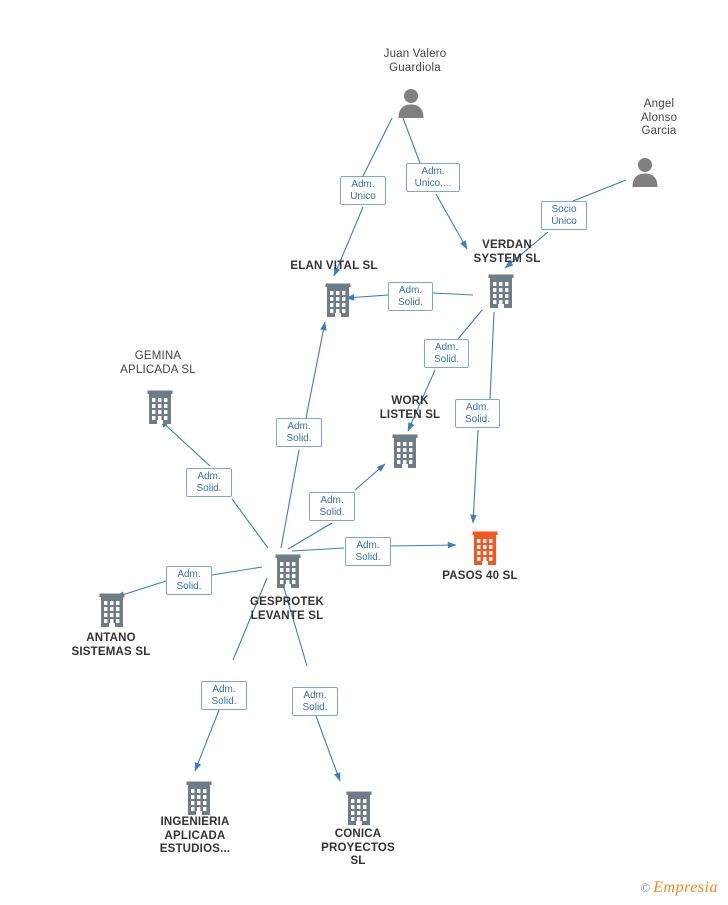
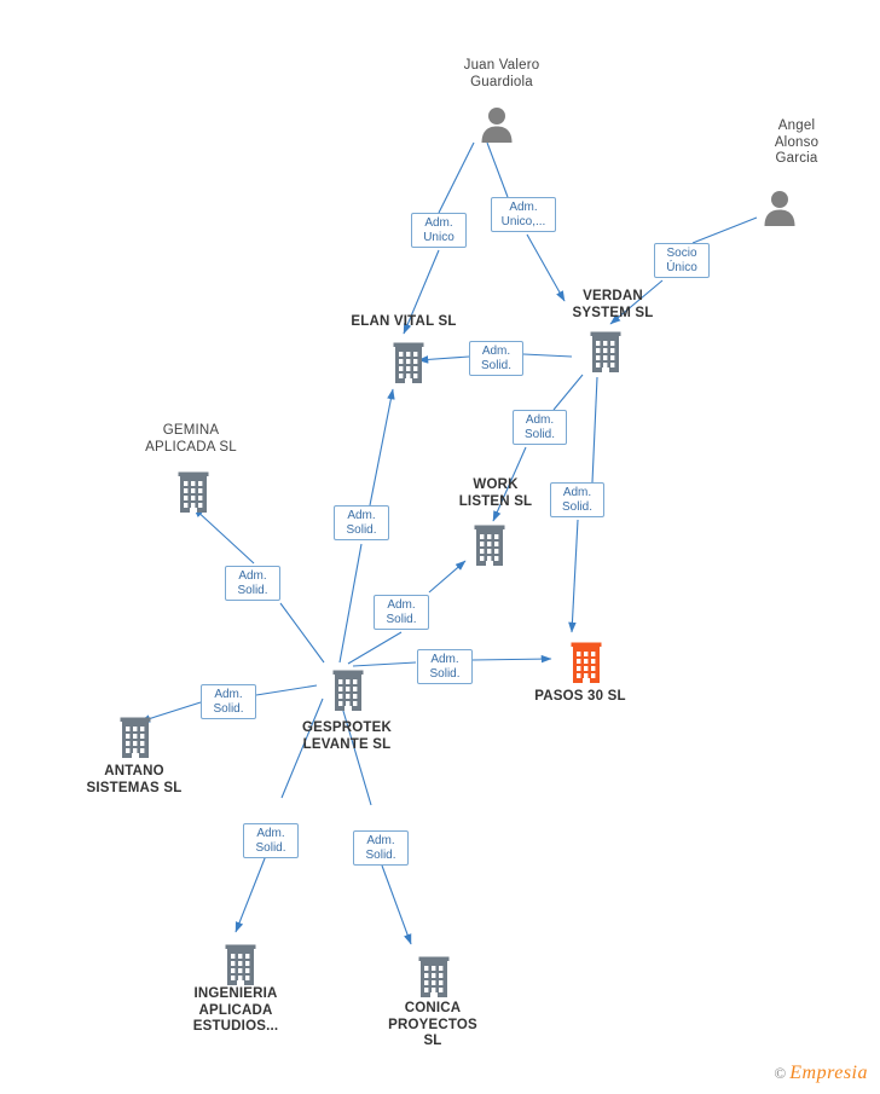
  Juan Valero
  Guardiola
  Angel
  Alonso
  Garcia
  VERDAN
  SYSTEM SL
  ELAN VITAL SL
  GEMINA
  APLICADA SL
  WORK
  LISTEN SL
- PASOS 40 SL
+ PASOS 30 SL
  GESPROTEK
  LEVANTE SL
  ANTANO
  SISTEMAS SL
  INGENIERIA
  APLICADA
  ESTUDIOS...
  CONICA
  PROYECTOS
  SL
  Adm.
  Unico
  Adm.
  Unico,...
  Socio
  Único
  Adm.
  Solid.
  Adm.
  Solid.
  Adm.
  Solid.
  Adm.
  Solid.
  Adm.
  Solid.
  Adm.
  Solid.
  Adm.
  Solid.
  Adm.
  Solid.
  Adm.
  Solid.
  Adm.
  Solid.
  ©
  Empresia
